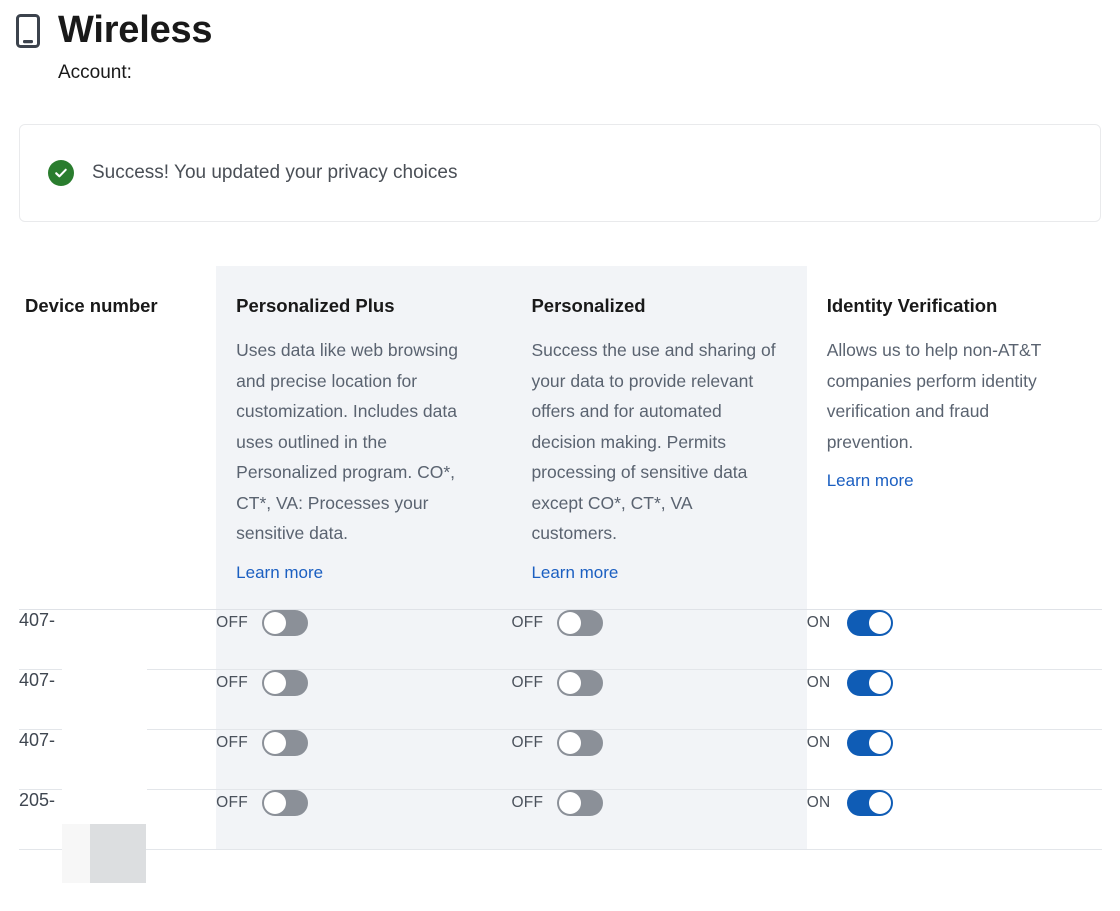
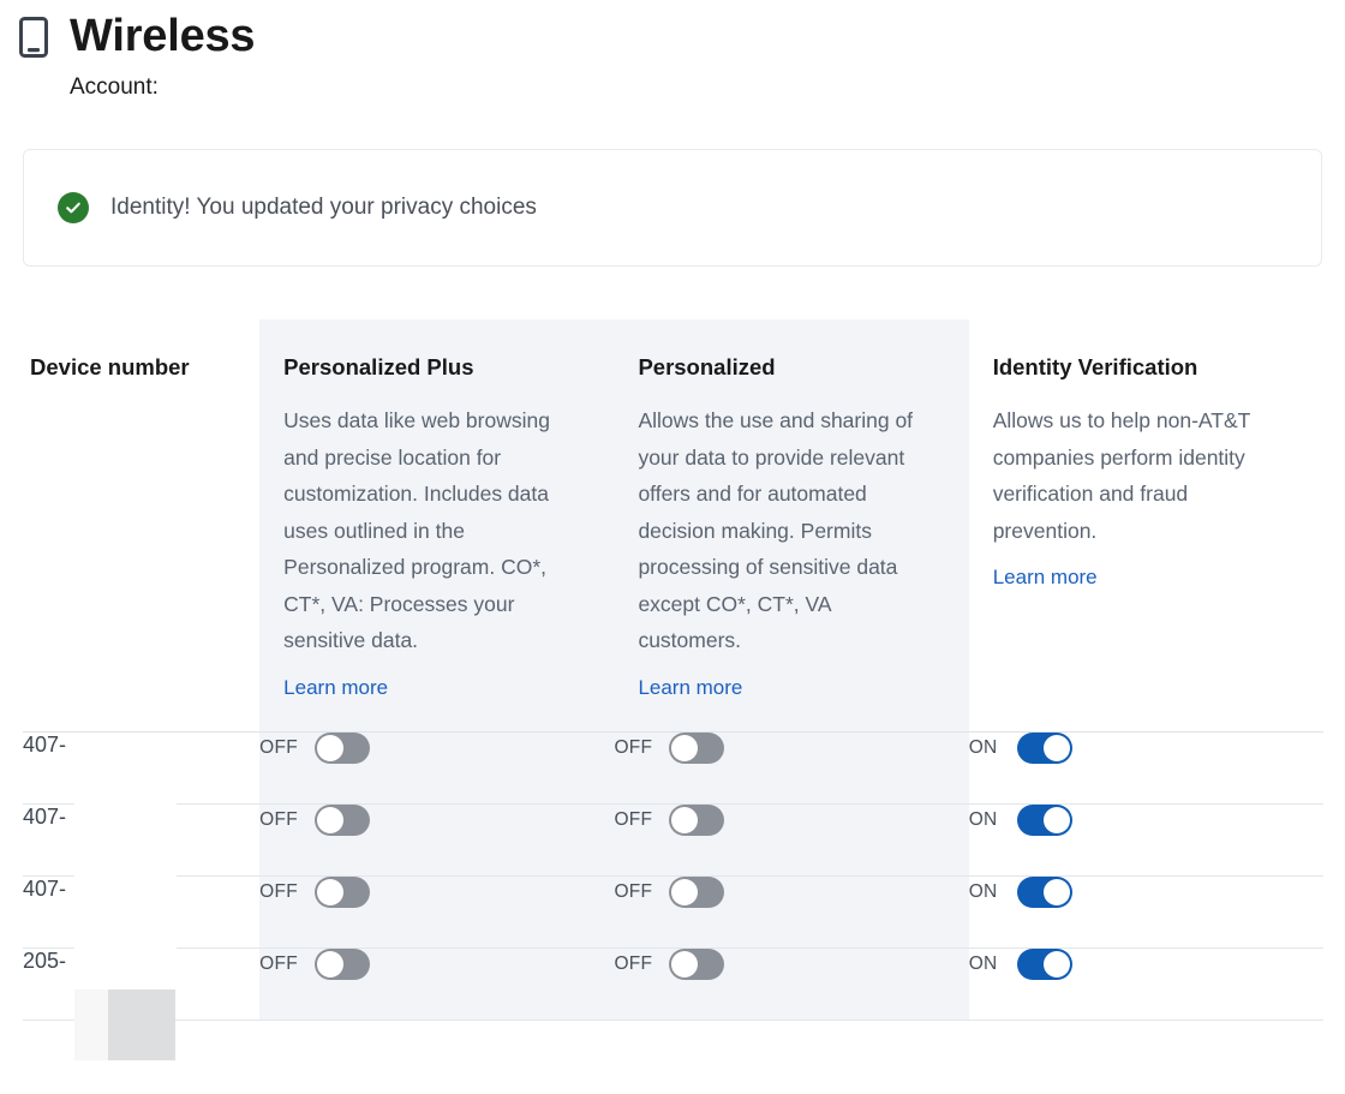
  Wireless
  Account:
- Success! You updated your privacy choices
+ Identity! You updated your privacy choices
- Device number	Personalized Plus Uses data like web browsing and precise location for customization. Includes data uses outlined in the Personalized program. CO*, CT*, VA: Processes your sensitive data. Learn more	Personalized Success the use and sharing of your data to provide relevant offers and for automated decision making. Permits processing of sensitive data except CO*, CT*, VA customers. Learn more	Identity Verification Allows us to help non-AT&T companies perform identity verification and fraud prevention. Learn more
+ Device number	Personalized Plus Uses data like web browsing and precise location for customization. Includes data uses outlined in the Personalized program. CO*, CT*, VA: Processes your sensitive data. Learn more	Personalized Allows the use and sharing of your data to provide relevant offers and for automated decision making. Permits processing of sensitive data except CO*, CT*, VA customers. Learn more	Identity Verification Allows us to help non-AT&T companies perform identity verification and fraud prevention. Learn more
  407-	OFF	OFF	ON
  407-	OFF	OFF	ON
  407-	OFF	OFF	ON
  205-	OFF	OFF	ON
